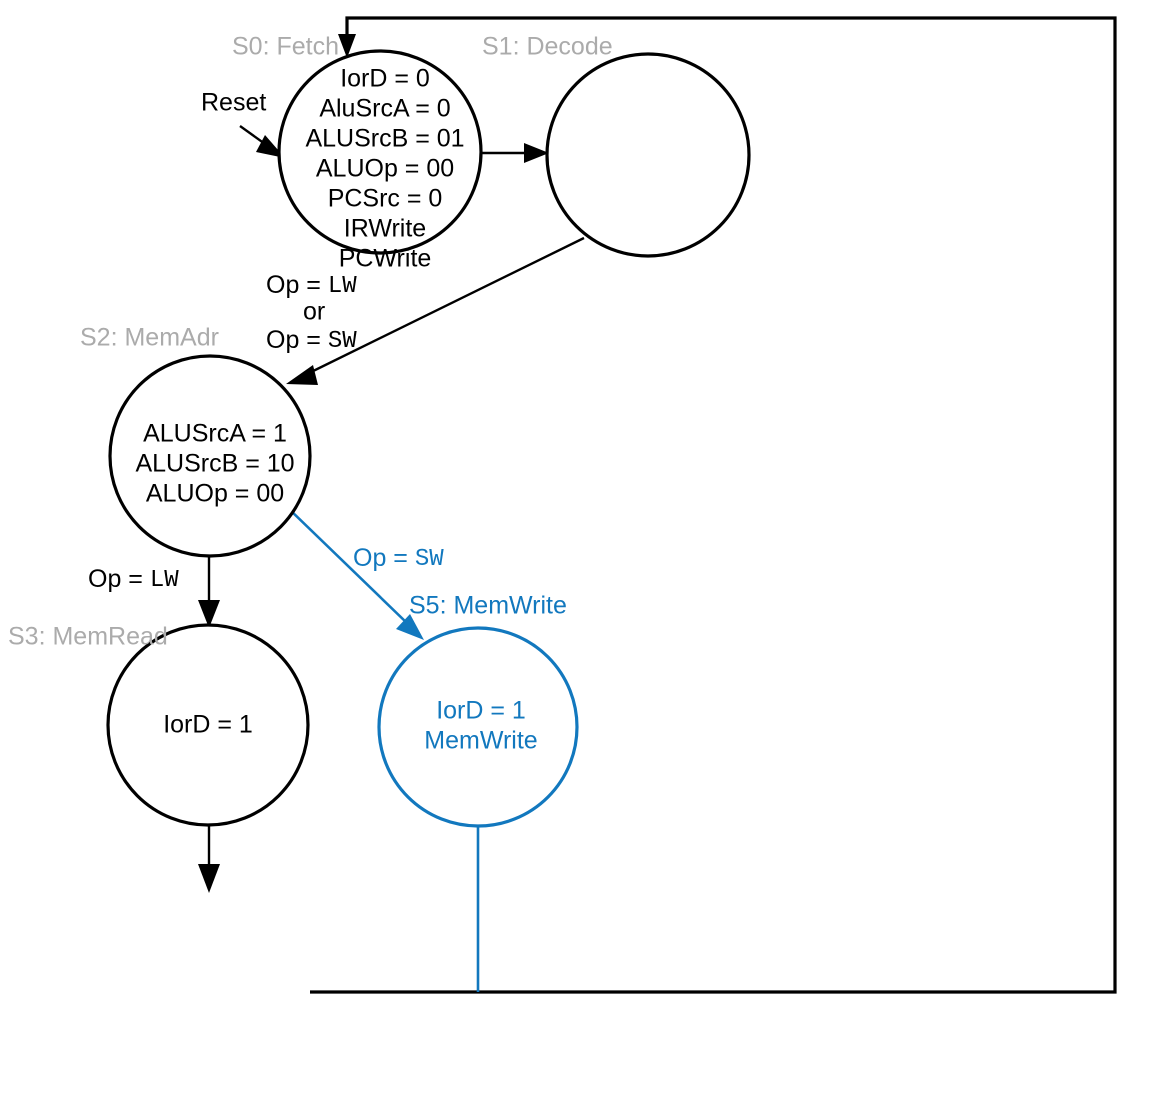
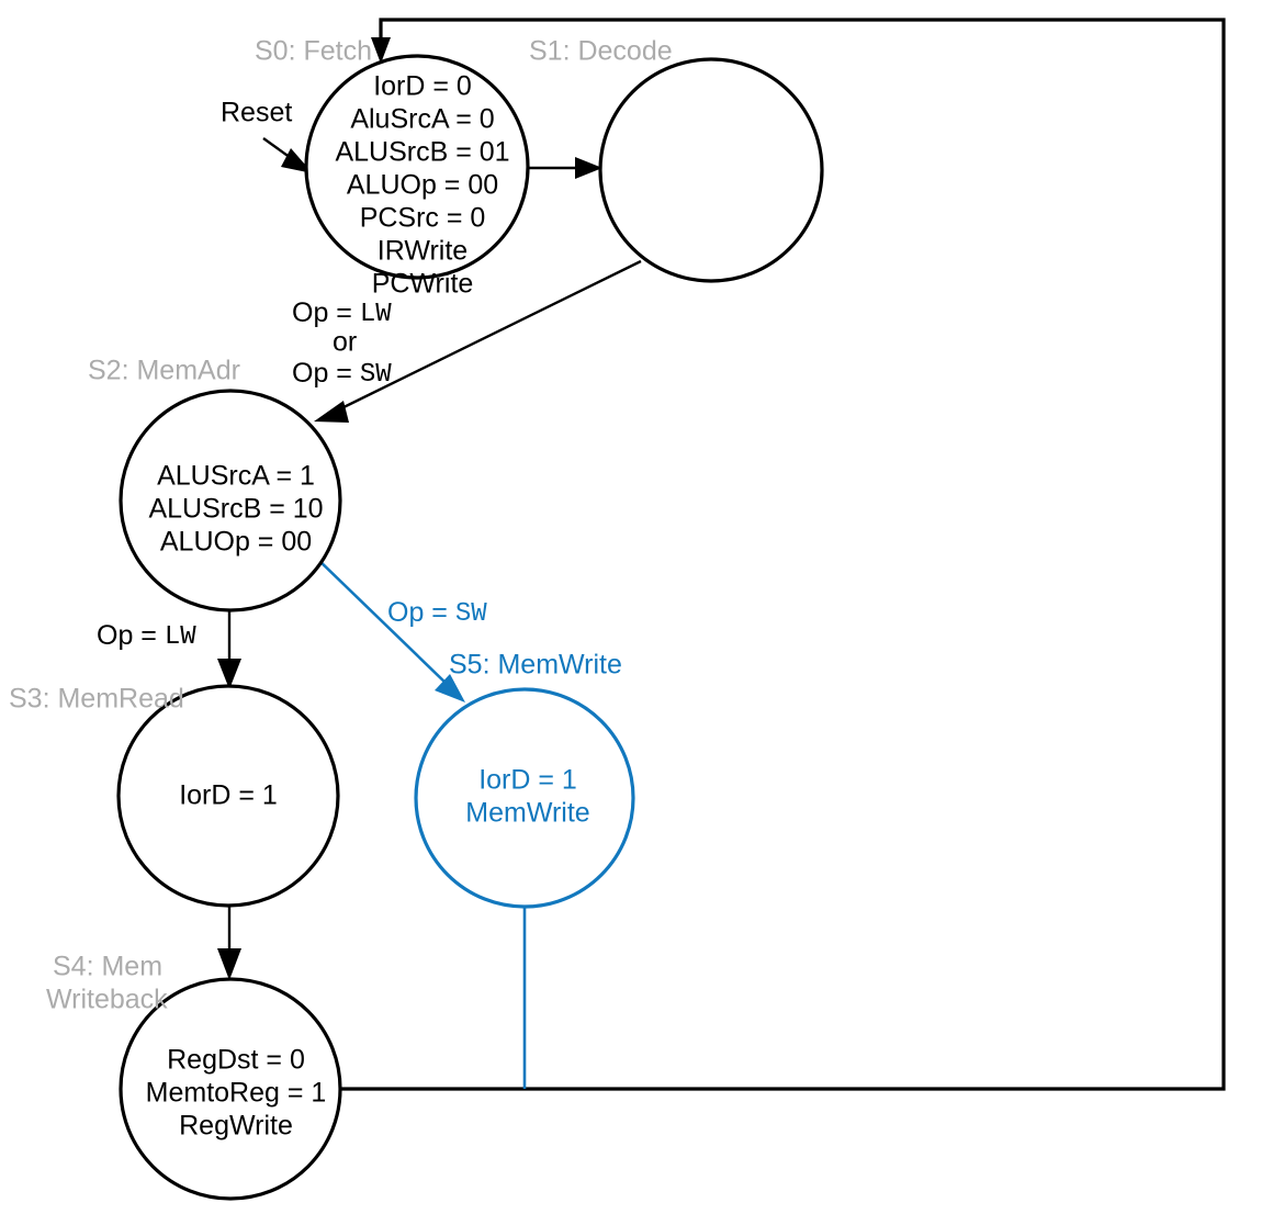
  S0: Fetch
  IorD = 0
  AluSrcA = 0
  ALUSrcB = 01
  ALUOp = 00
  PCSrc = 0
  IRWrite
  PCWrite
  S1: Decode
  S2: MemAdr
  ALUSrcA = 1
  ALUSrcB = 10
  ALUOp = 00
  S3: MemRead
  IorD = 1
+ S4: Mem
+ Writeback
+ RegDst = 0
+ MemtoReg = 1
+ RegWrite
  S5: MemWrite
  IorD = 1
  MemWrite
  Reset
  Op = LW
  or
  Op = SW
  Op = LW
  Op = SW
